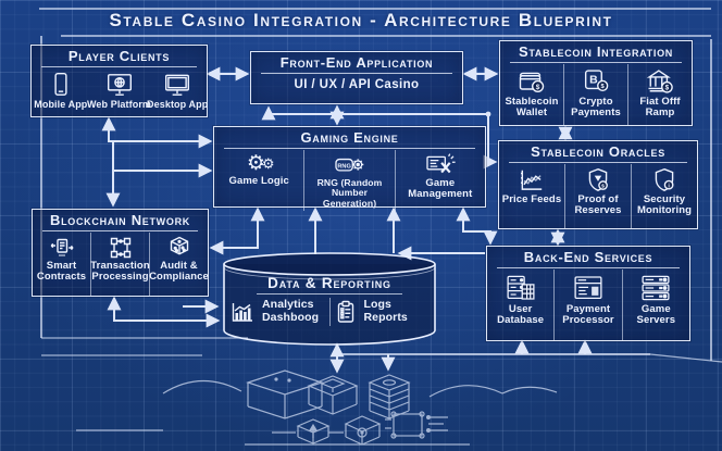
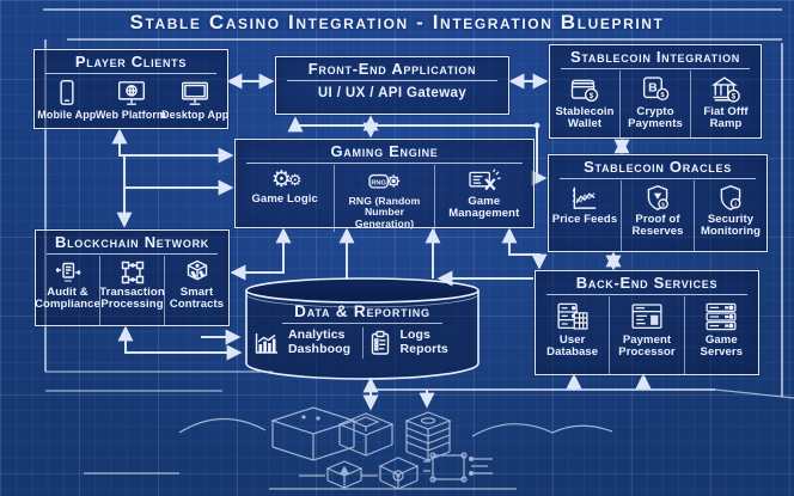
- Stable Casino Integration - Architecture Blueprint
+ Stable Casino Integration - Integration Blueprint
  Player Clients
  Mobile App
  Web Platform
  Desktop App
  Front-End Application
- UI / UX / API Casino
+ UI / UX / API Gateway
  Stablecoin Integration
  Stablecoin Wallet
  B
  Crypto Payments
  Fiat Offf Ramp
  Gaming Engine
  ⚙
  ⚙
  Game Logic
  RNG (Random Number Generation)
  Game Management
  Stablecoin Oracles
  Price Feeds
  Proof of Reserves
  Security Monitoring
  Blockchain Network
- Smart Contracts
+ Audit & Compliance
  Transaction Processing
- Audit & Compliance
+ Smart Contracts
  Data & Reporting
  Analytics Dashboog
  Logs Reports
  Back-End Services
  User Database
  Payment Processor
  Game Servers
